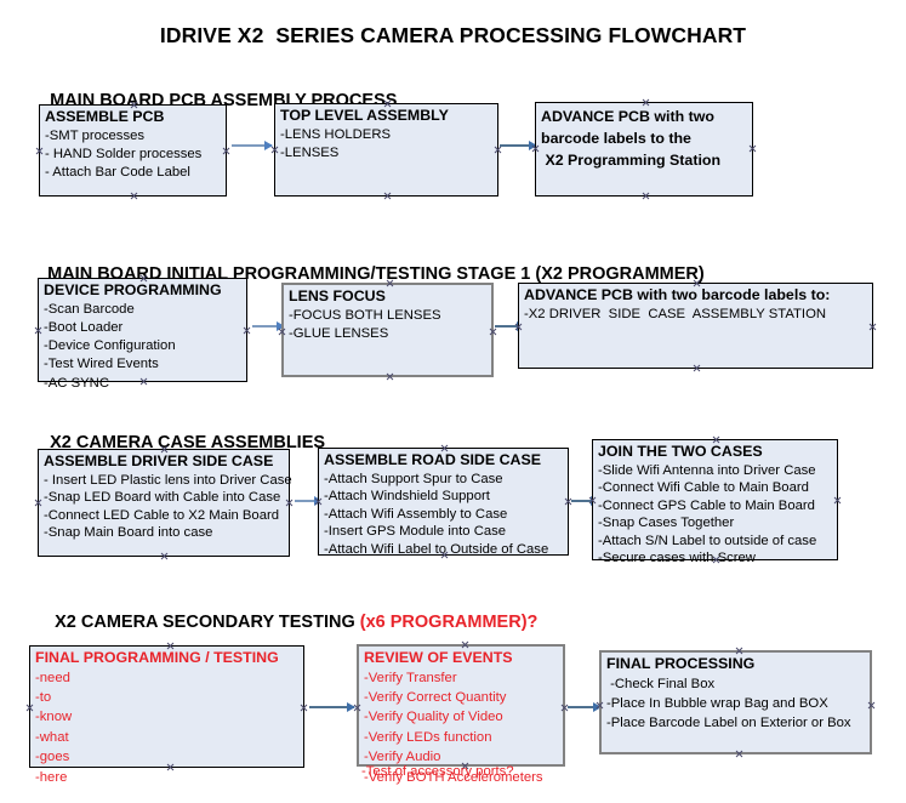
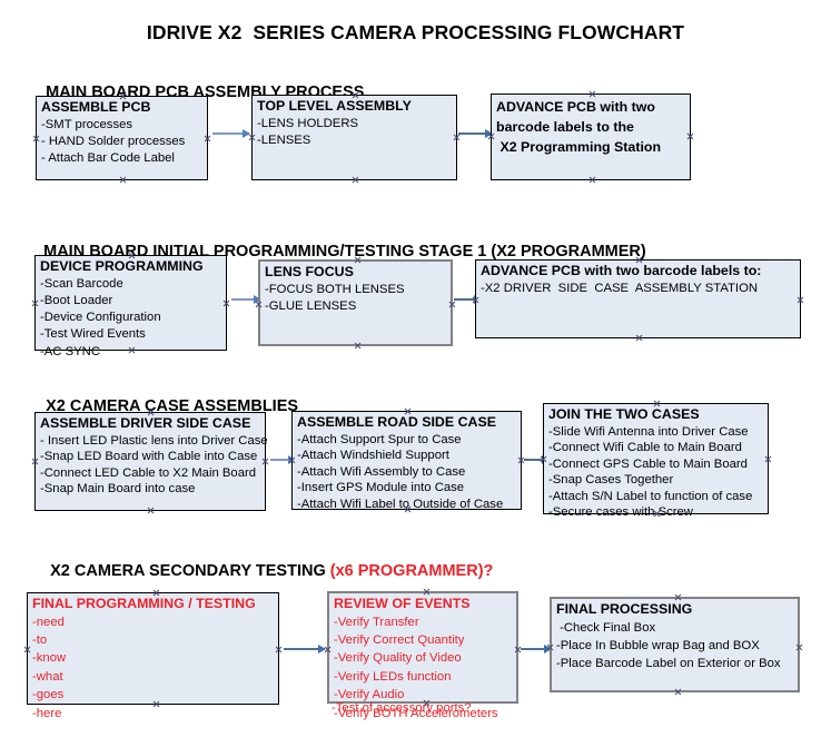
  IDRIVE X2 SERIES CAMERA PROCESSING FLOWCHART
  MAIN BORD PCB ASSEMBLY PROCES
  ASSEMBLE PCB
  -SMT processes
  - HAND Solder processes
  - Attach Bar Code Label
  TOP LEVEL ASSEMBLY
  -LENS HOLDERS
  -LENSES
  ADVANCE PCB with two
  barcode labels to the
  X2 Programming Station
  MAIN BOAD INITIAL PROGRAMMING/TESTING STAGE 1 (X2 PROGRAMMER)
  DEVICE PROGRAMMING
  -Scan Barcode
  -Boot Loader
  -Device Configuration
  -Test Wired Events
  -AC SYNC
  LENS FOCUS
  -FOCUS BOTH LENSES
  -GLUE LENSES
  ADVANCE PCB with two barcode labels to:
  -X2 DRIVER SIDE CASE ASSEMBLY STATION
  X2 CAMERA CASE ASSEMBLIES
  ASSEMBLE DRIVER SIDE CASE
  - Insert LED Plastic lens into Driver Case
  -Snap LED Board with Cable into Case
  -Connect LED Cable to X2 Main Board
  -Snap Main Board into case
  ASSEMBLE ROAD SIDE CASE
  -Attach Support Spur to Case
  -Attach Windshield Support
  -Attach Wifi Assembly to Case
  -Insert GPS Module into Case
  -Attach Wifi Label to Outside of Case
  JOIN THE TWO CASES
  -Slide Wifi Antenna into Driver Case
  -Connect Wifi Cable to Main Board
  -Connect GPS Cable to Main Board
  -Snap Cases Together
- -Attach S/N Label to outside of case
+ -Attach S/N Label to function of case
  -Secure cases with Screw
  X2 CAMERA SECONDARY TESTING (x6 PROGRAMMER)?
  FINAL PROGRAMMING / TESTING
  -need
  -to
  -know
  -what
  -goes
  -here
  REVIEW OF EVENTS
  -Verify Transfer
  -Verify Correct Quantity
  -Verify Quality of Video
  -Verify LEDs function
  -Verify Audio
  -Verify BOTH Accelerometers
  -Test of accessory ports?
  FINAL PROCESSING
  -Check Final Box
  -Place In Bubble wrap Bag and BOX
  -Place Barcode Label on Exterior or Box
